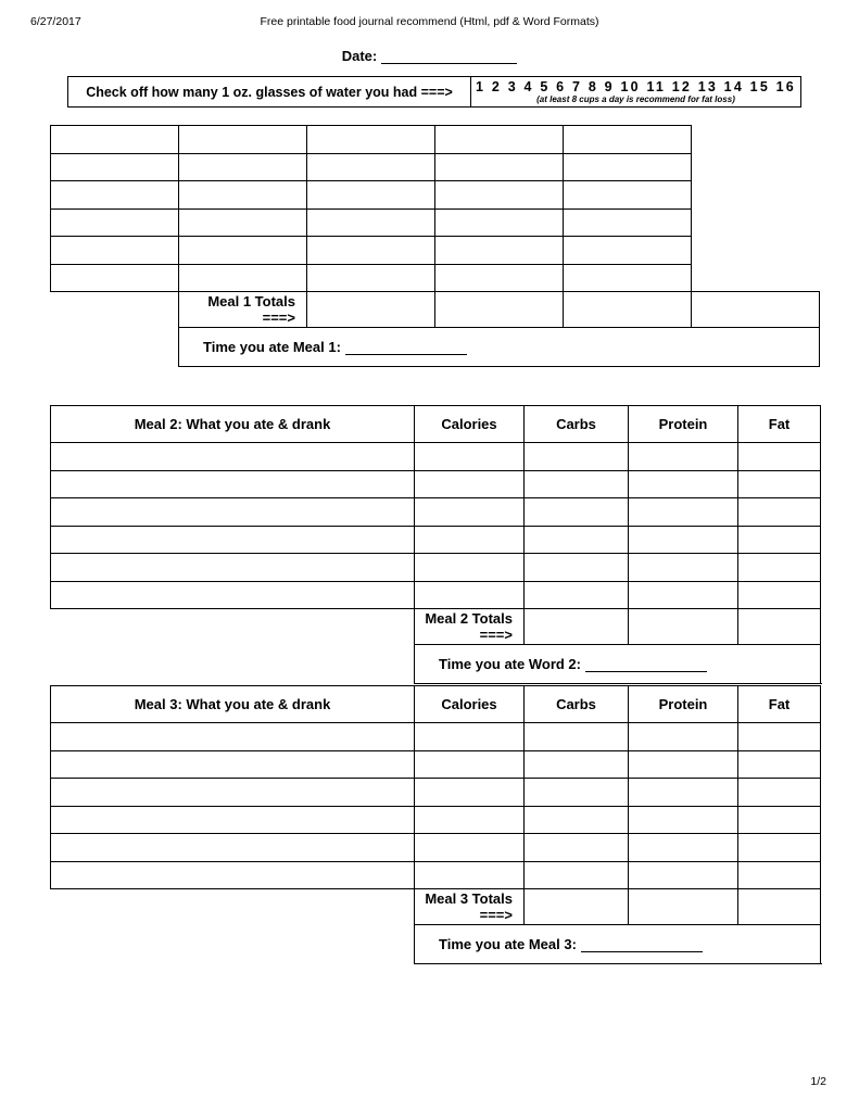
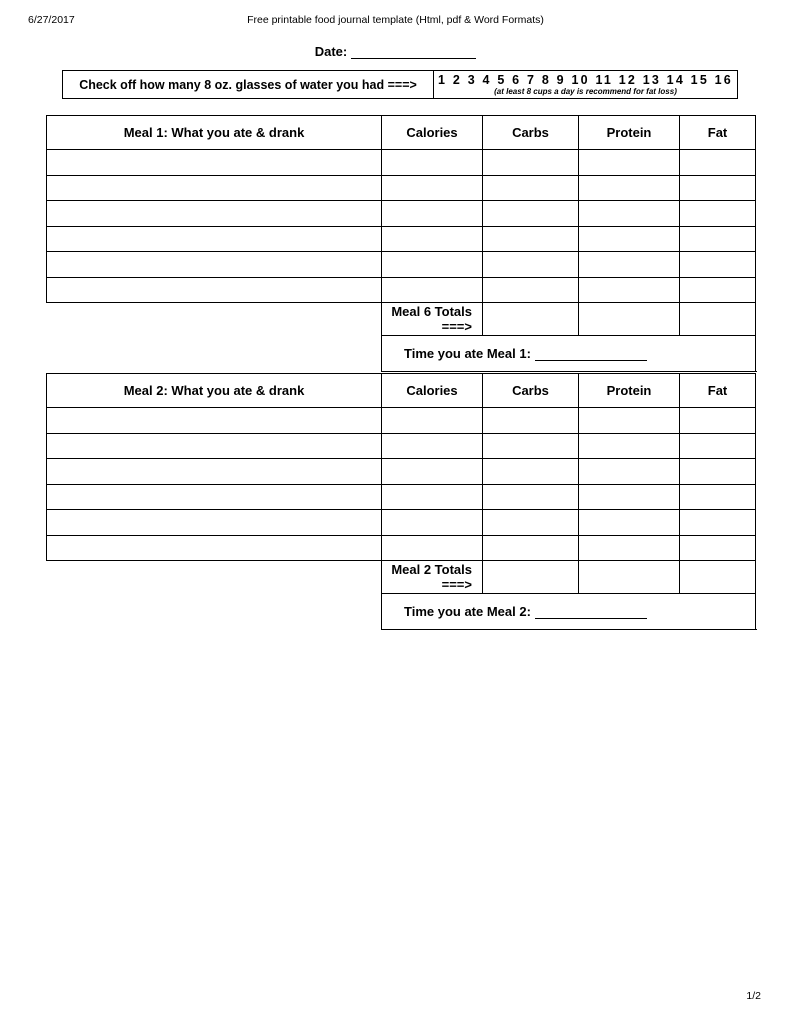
  6/27/2017
- Free printable food journal recommend (Html, pdf & Word Formats)
+ Free printable food journal template (Html, pdf & Word Formats)
  Date:
- Check off how many 1 oz. glasses of water you had ===>
+ Check off how many 8 oz. glasses of water you had ===>
  1 2 3 4 5 6 7 8 9 10 11 12 13 14 15 16
  (at least 8 cups a day is recommend for fat loss)
+ Meal 1: What you ate & drank	Calories	Carbs	Protein	Fat
- 	Meal 1 Totals ===>
+ 	Meal 6 Totals ===>
  	Time you ate Meal 1:
  Meal 2: What you ate & drank	Calories	Carbs	Protein	Fat
  	Meal 2 Totals ===>
- 	Time you ate Word 2:
+ 	Time you ate Meal 2:
- Meal 3: What you ate & drank	Calories	Carbs	Protein	Fat
- 	Meal 3 Totals ===>
- 	Time you ate Meal 3:
  1/2
